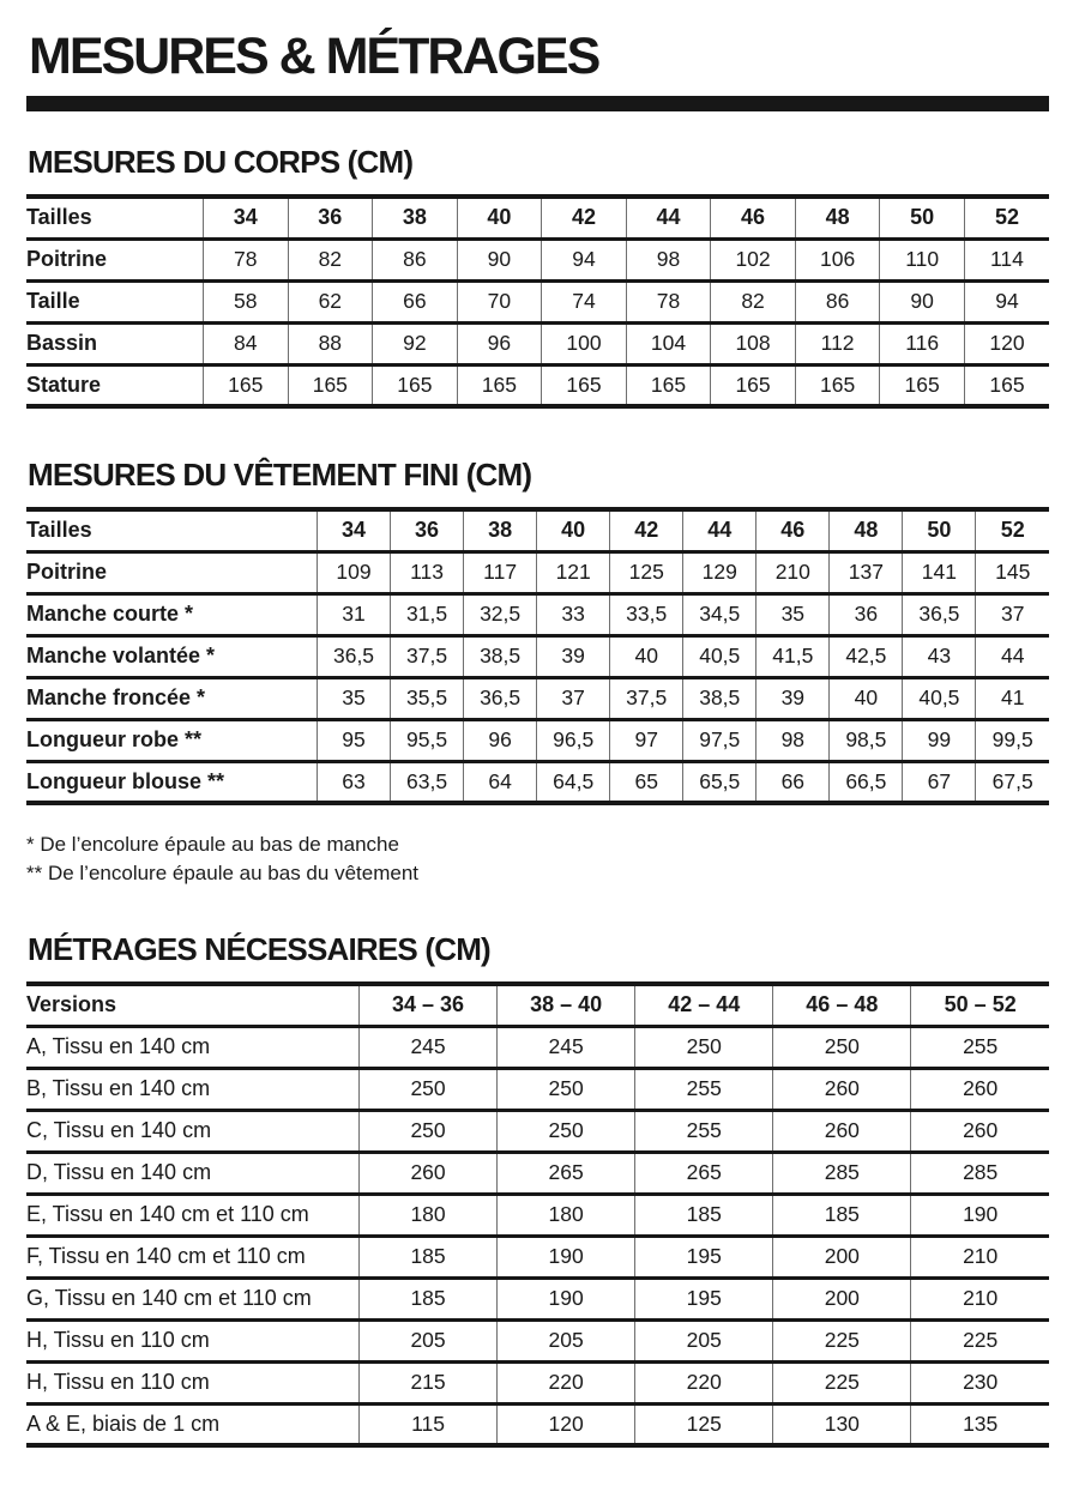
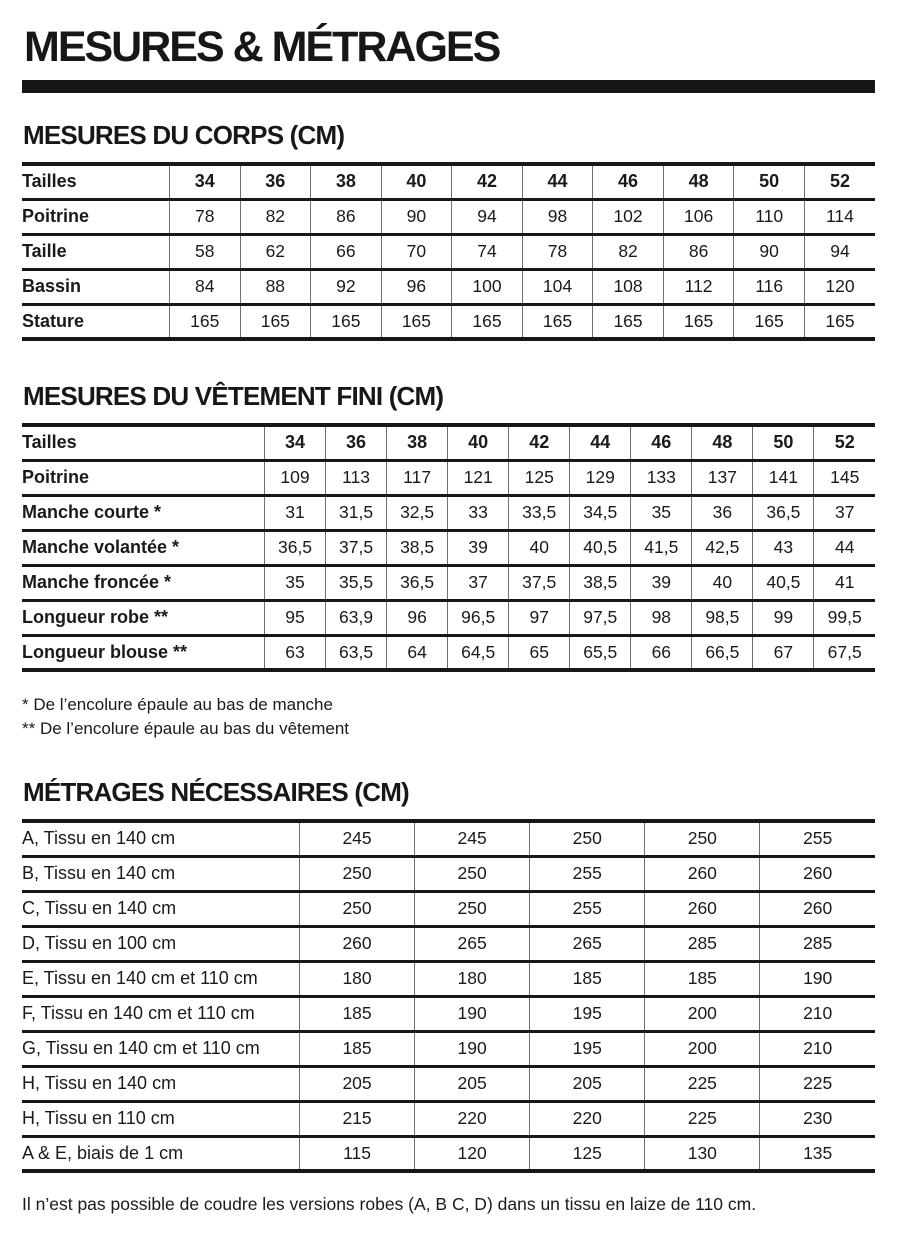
  MESURES & MÉTRAGES
  MESURES DU CORPS (CM)
  Tailles	34	36	38	40	42	44	46	48	50	52
  Poitrine	78	82	86	90	94	98	102	106	110	114
  Taille	58	62	66	70	74	78	82	86	90	94
  Bassin	84	88	92	96	100	104	108	112	116	120
  Stature	165	165	165	165	165	165	165	165	165	165
  MESURES DU VÊTEMENT FINI (CM)
  Tailles	34	36	38	40	42	44	46	48	50	52
- Poitrine	109	113	117	121	125	129	210	137	141	145
+ Poitrine	109	113	117	121	125	129	133	137	141	145
  Manche courte *	31	31,5	32,5	33	33,5	34,5	35	36	36,5	37
  Manche volantée *	36,5	37,5	38,5	39	40	40,5	41,5	42,5	43	44
  Manche froncée *	35	35,5	36,5	37	37,5	38,5	39	40	40,5	41
- Longueur robe **	95	95,5	96	96,5	97	97,5	98	98,5	99	99,5
+ Longueur robe **	95	63,9	96	96,5	97	97,5	98	98,5	99	99,5
  Longueur blouse **	63	63,5	64	64,5	65	65,5	66	66,5	67	67,5
  * De l’encolure épaule au bas de manche
  ** De l’encolure épaule au bas du vêtement
  MÉTRAGES NÉCESSAIRES (CM)
- Versions	34 – 36	38 – 40	42 – 44	46 – 48	50 – 52
  A, Tissu en 140 cm	245	245	250	250	255
  B, Tissu en 140 cm	250	250	255	260	260
  C, Tissu en 140 cm	250	250	255	260	260
- D, Tissu en 140 cm	260	265	265	285	285
+ D, Tissu en 100 cm	260	265	265	285	285
  E, Tissu en 140 cm et 110 cm	180	180	185	185	190
  F, Tissu en 140 cm et 110 cm	185	190	195	200	210
  G, Tissu en 140 cm et 110 cm	185	190	195	200	210
- H, Tissu en 110 cm	205	205	205	225	225
+ H, Tissu en 140 cm	205	205	205	225	225
  H, Tissu en 110 cm	215	220	220	225	230
  A & E, biais de 1 cm	115	120	125	130	135
+ Il n’est pas possible de coudre les versions robes (A, B C, D) dans un tissu en laize de 110 cm.
